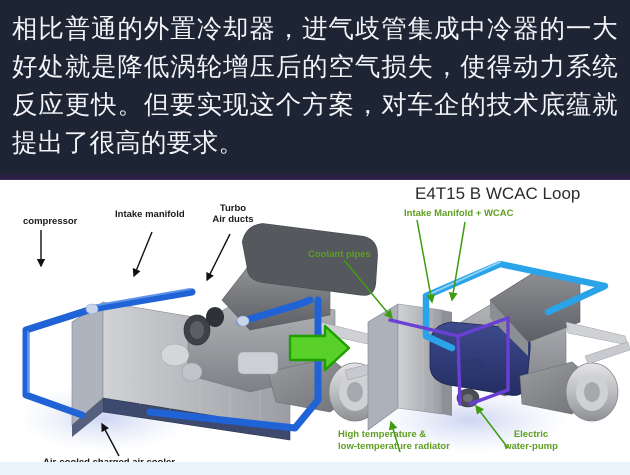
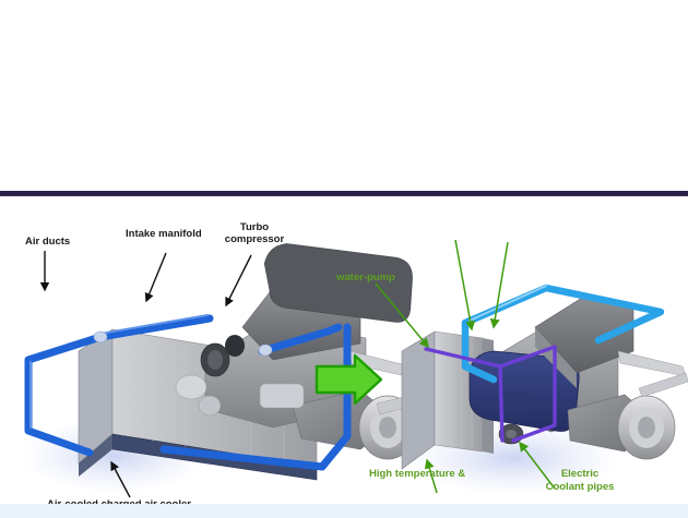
- 相比普通的外置冷却器，进气歧管集成中冷器的一大好处就是降低涡轮增压后的空气损失，使得动力系统反应更快。但要实现这个方案，对车企的技术底蕴就提出了很高的要求。
- E4T15 B WCAC Loop
- compressor
+ Air ducts
  Intake manifold
  Turbo
- Air ducts
+ compressor
- Intake Manifold + WCAC
- Coolant pipes
+ water-pump
  High temperature &
- low-temperature radiator
  Electric
- water-pump
+ Coolant pipes
